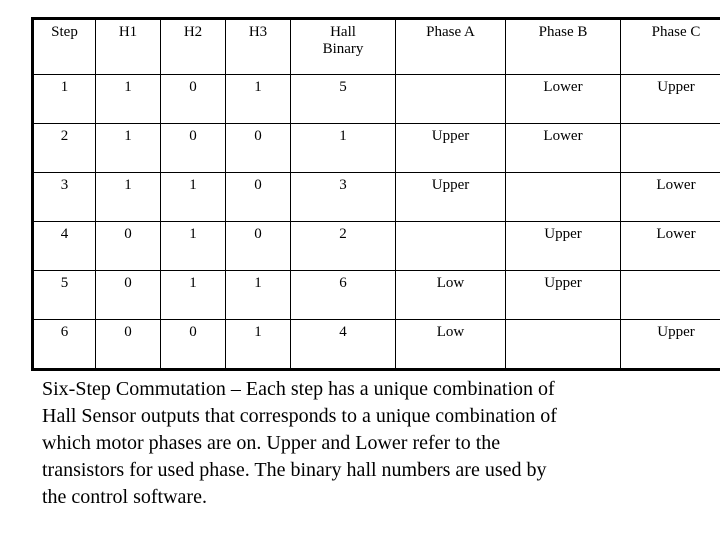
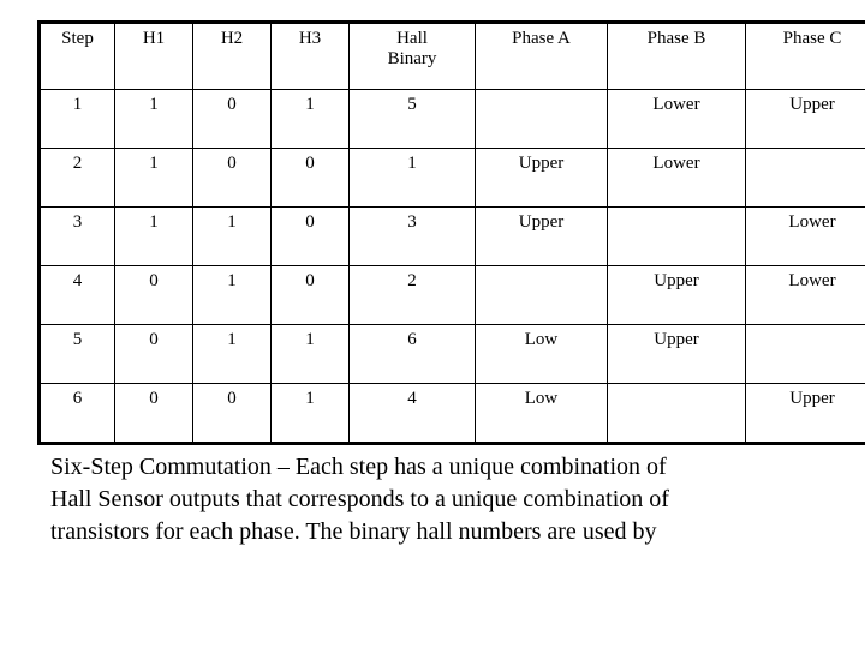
  Step	H1	H2	H3	Hall Binary	Phase A	Phase B	Phase C
  1	1	0	1	5		Lower	Upper
  2	1	0	0	1	Upper	Lower
  3	1	1	0	3	Upper		Lower
  4	0	1	0	2		Upper	Lower
  5	0	1	1	6	Low	Upper
  6	0	0	1	4	Low		Upper
  Six-Step Commutation – Each step has a unique combination of
  Hall Sensor outputs that corresponds to a unique combination of
- which motor phases are on. Upper and Lower refer to the
- transistors for used phase. The binary hall numbers are used by
+ transistors for each phase. The binary hall numbers are used by
- the control software.
